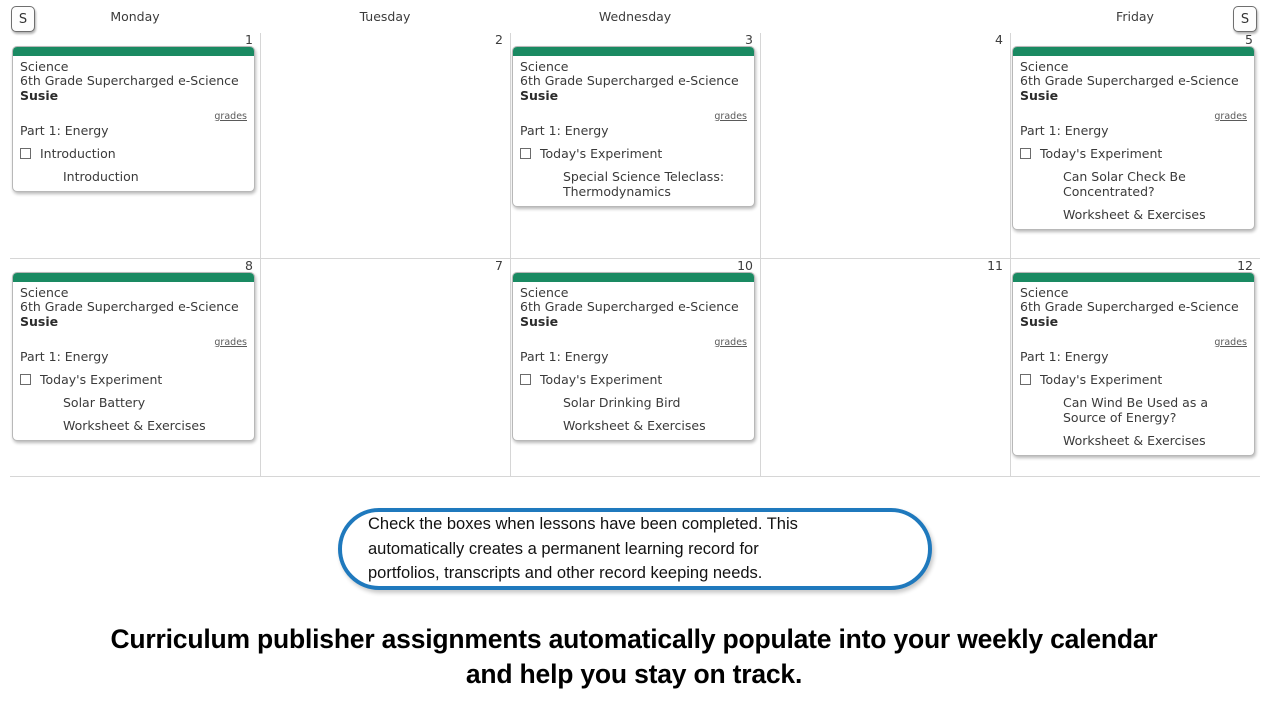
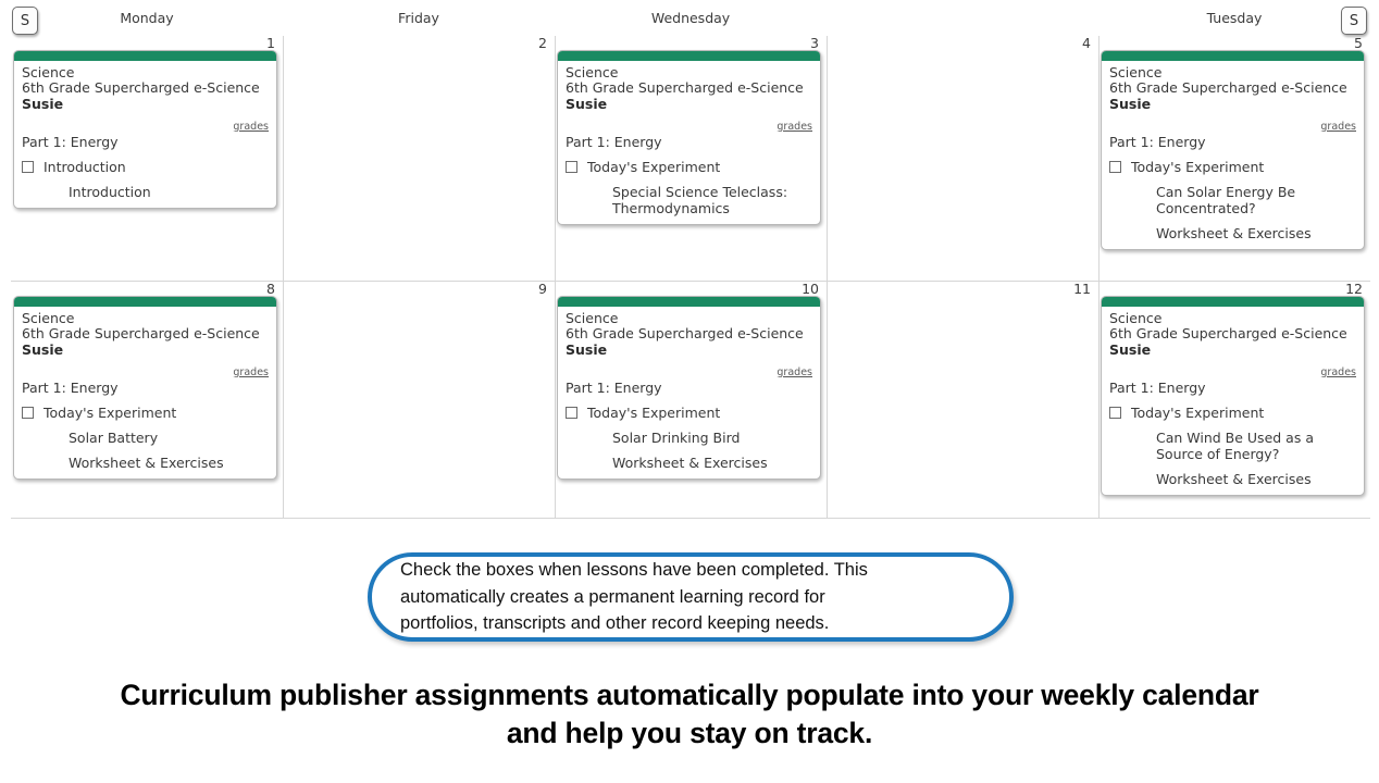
  S
  S
  Monday
- Tuesday
+ Friday
  Wednesday
- Friday
+ Tuesday
  1
  Science
  6th Grade Supercharged e-Science
  Susie
  grades
  Part 1: Energy
  Introduction
  Introduction
  2
  3
  Science
  6th Grade Supercharged e-Science
  Susie
  grades
  Part 1: Energy
  Today's Experiment
  Special Science Teleclass: Thermodynamics
  4
  5
  Science
  6th Grade Supercharged e-Science
  Susie
  grades
  Part 1: Energy
  Today's Experiment
- Can Solar Check Be Concentrated?
+ Can Solar Energy Be Concentrated?
  Worksheet & Exercises
  8
  Science
  6th Grade Supercharged e-Science
  Susie
  grades
  Part 1: Energy
  Today's Experiment
  Solar Battery
  Worksheet & Exercises
- 7
+ 9
  10
  Science
  6th Grade Supercharged e-Science
  Susie
  grades
  Part 1: Energy
  Today's Experiment
  Solar Drinking Bird
  Worksheet & Exercises
  11
  12
  Science
  6th Grade Supercharged e-Science
  Susie
  grades
  Part 1: Energy
  Today's Experiment
  Can Wind Be Used as a Source of Energy?
  Worksheet & Exercises
  Check the boxes when lessons have been completed. This
  automatically creates a permanent learning record for
  portfolios, transcripts and other record keeping needs.
  Curriculum publisher assignments automatically populate into your weekly calendar
  and help you stay on track.
